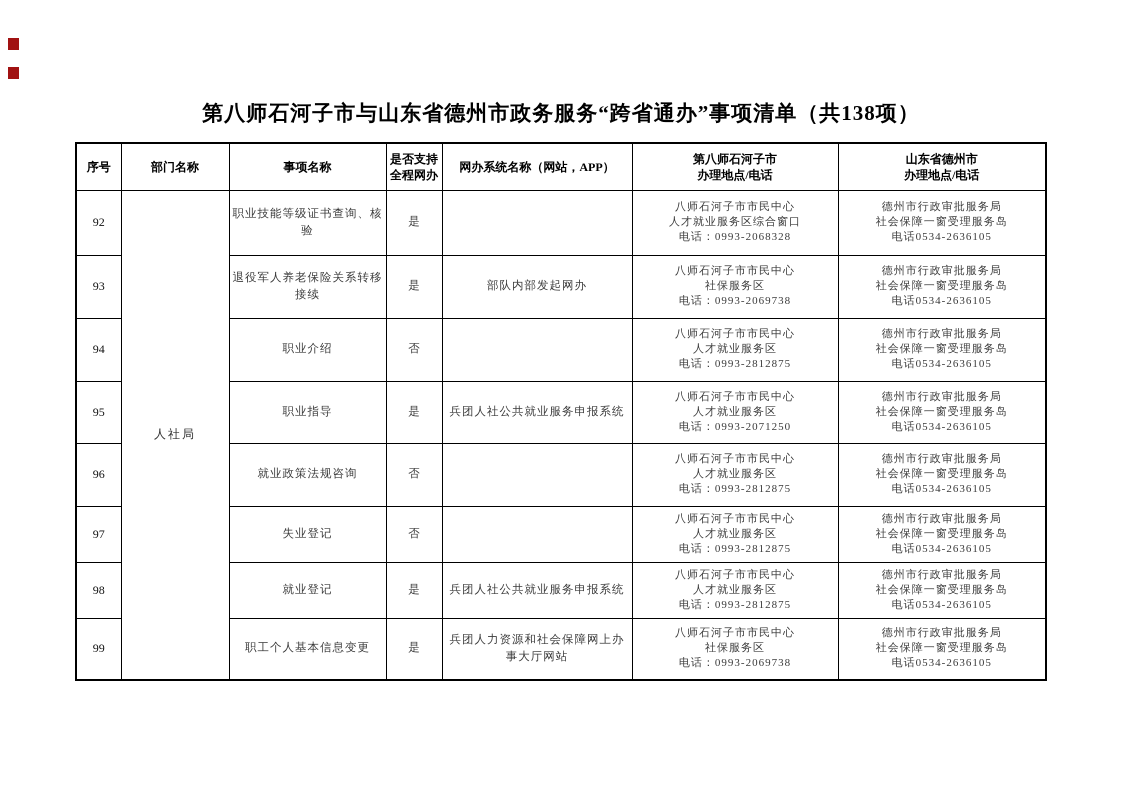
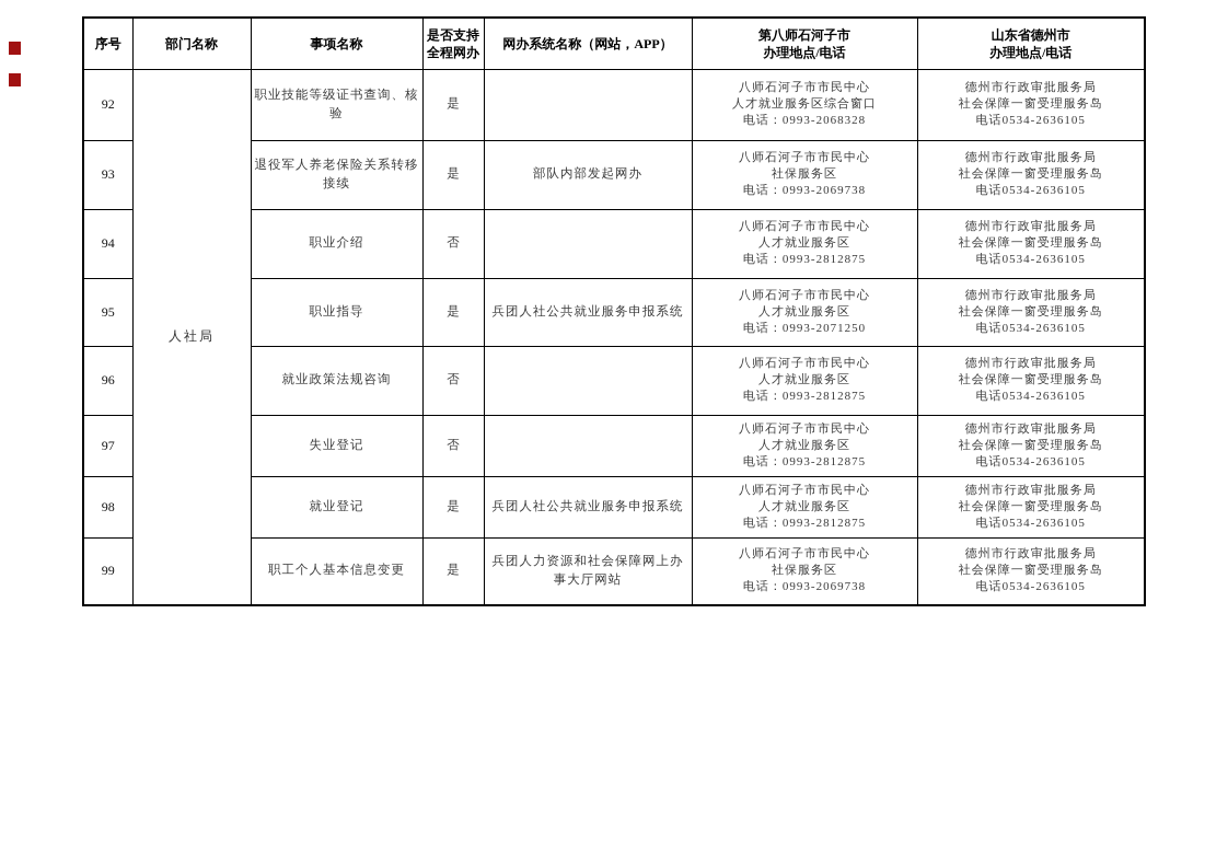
- 第八师石河子市与山东省德州市政务服务“跨省通办”事项清单（共138项）
  序号	部门名称	事项名称	是否支持 全程网办	网办系统名称（网站，APP）	第八师石河子市 办理地点/电话	山东省德州市 办理地点/电话
  92	人社局	职业技能等级证书查询、核验	是		八师石河子市市民中心 人才就业服务区综合窗口 电话：0993-2068328	德州市行政审批服务局 社会保障一窗受理服务岛 电话0534-2636105
  93	退役军人养老保险关系转移接续	是	部队内部发起网办	八师石河子市市民中心 社保服务区 电话：0993-2069738	德州市行政审批服务局 社会保障一窗受理服务岛 电话0534-2636105
  94	职业介绍	否		八师石河子市市民中心 人才就业服务区 电话：0993-2812875	德州市行政审批服务局 社会保障一窗受理服务岛 电话0534-2636105
  95	职业指导	是	兵团人社公共就业服务申报系统	八师石河子市市民中心 人才就业服务区 电话：0993-2071250	德州市行政审批服务局 社会保障一窗受理服务岛 电话0534-2636105
  96	就业政策法规咨询	否		八师石河子市市民中心 人才就业服务区 电话：0993-2812875	德州市行政审批服务局 社会保障一窗受理服务岛 电话0534-2636105
  97	失业登记	否		八师石河子市市民中心 人才就业服务区 电话：0993-2812875	德州市行政审批服务局 社会保障一窗受理服务岛 电话0534-2636105
  98	就业登记	是	兵团人社公共就业服务申报系统	八师石河子市市民中心 人才就业服务区 电话：0993-2812875	德州市行政审批服务局 社会保障一窗受理服务岛 电话0534-2636105
  99	职工个人基本信息变更	是	兵团人力资源和社会保障网上办事大厅网站	八师石河子市市民中心 社保服务区 电话：0993-2069738	德州市行政审批服务局 社会保障一窗受理服务岛 电话0534-2636105
